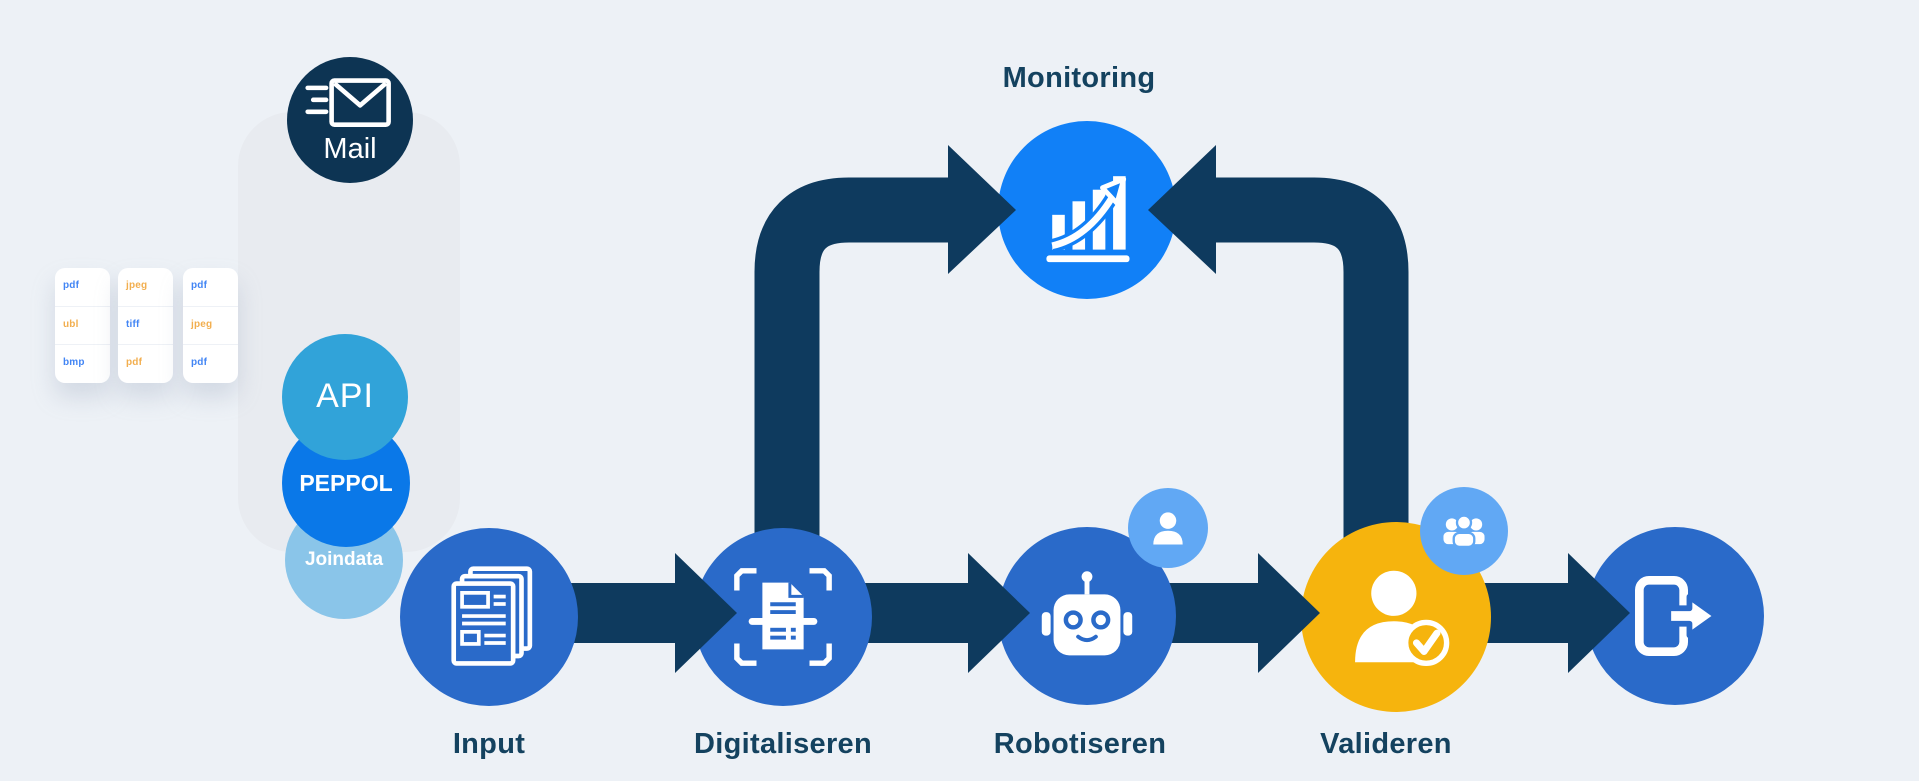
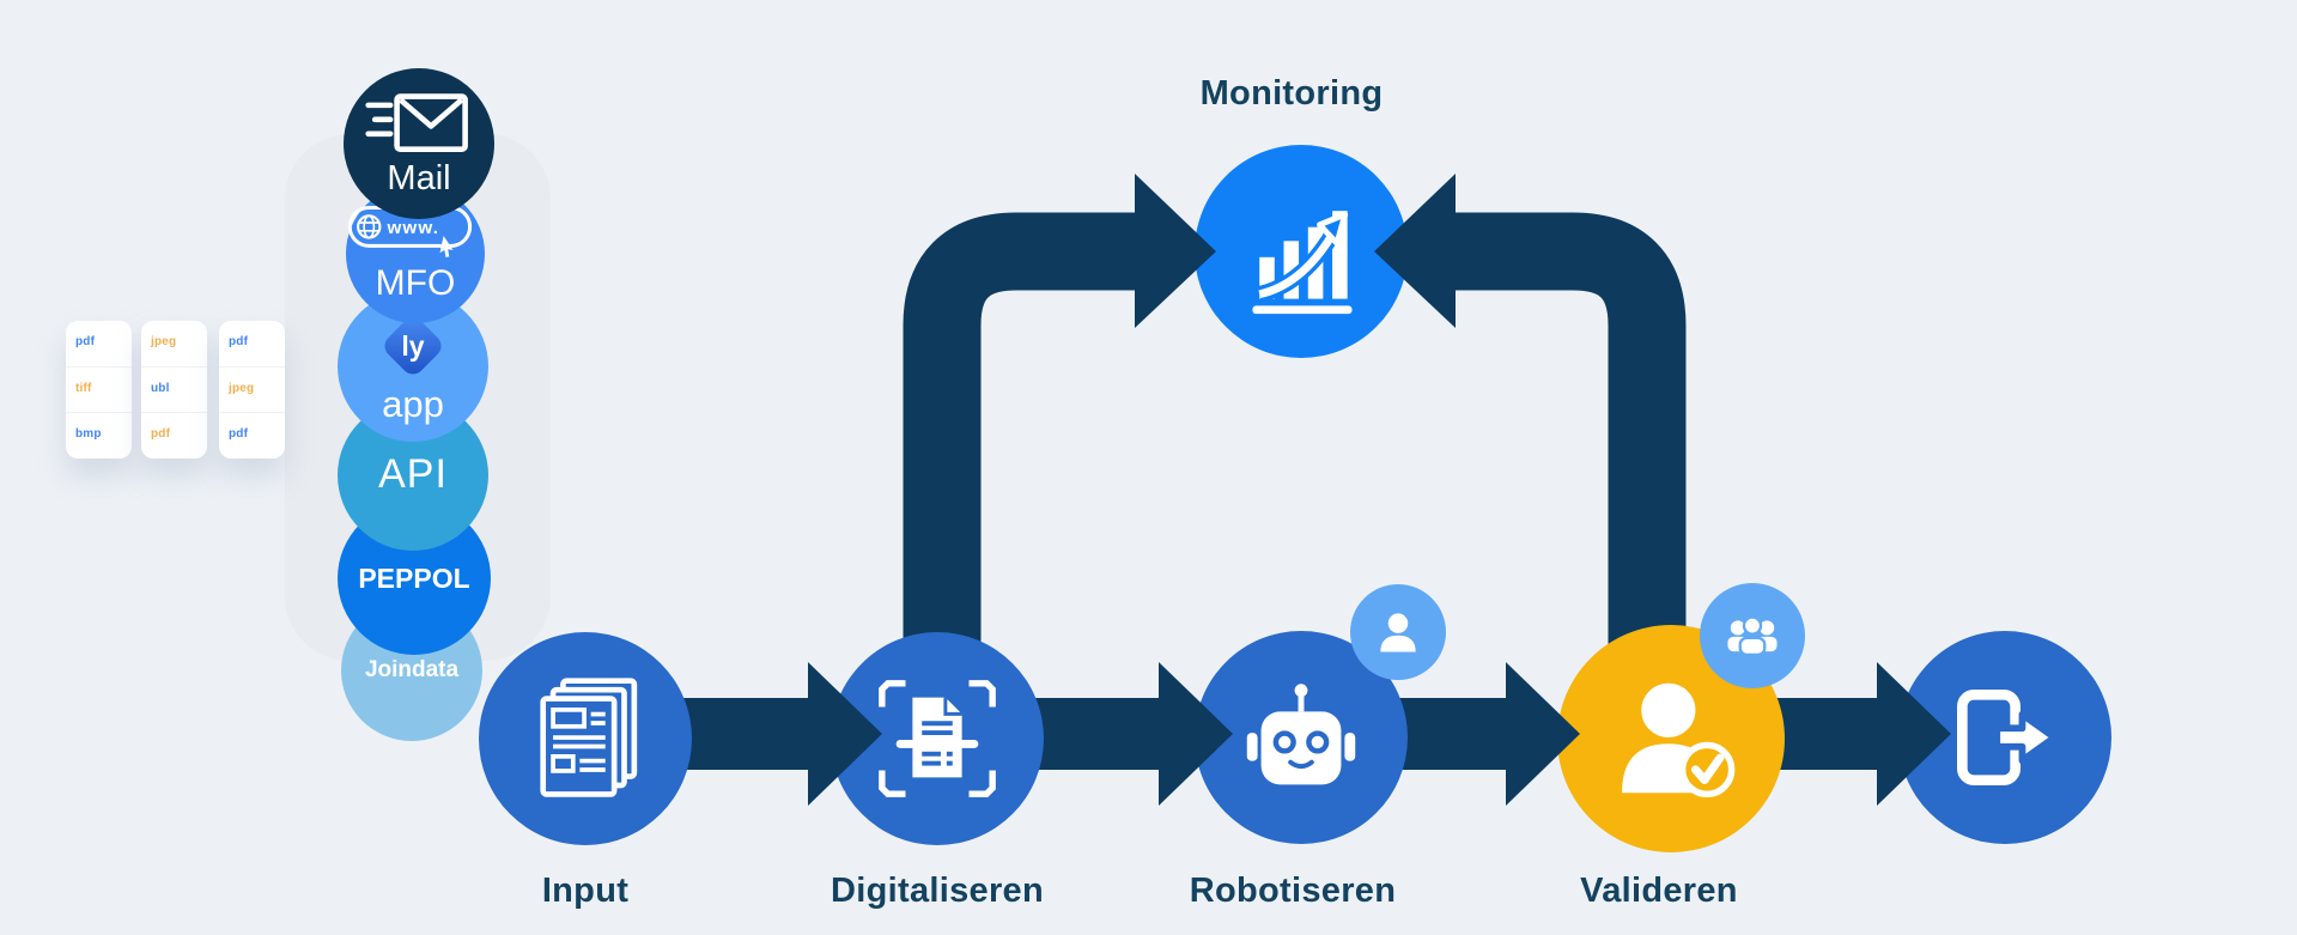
  pdf
- ubl
+ tiff
  bmp
  jpeg
- tiff
+ ubl
  pdf
  pdf
  jpeg
  pdf
  Joindata
  PEPPOL
  API
+ ly
+ app
+ www.
+ MFO
  Mail
  Monitoring
  Input
  Digitaliseren
  Robotiseren
  Valideren
